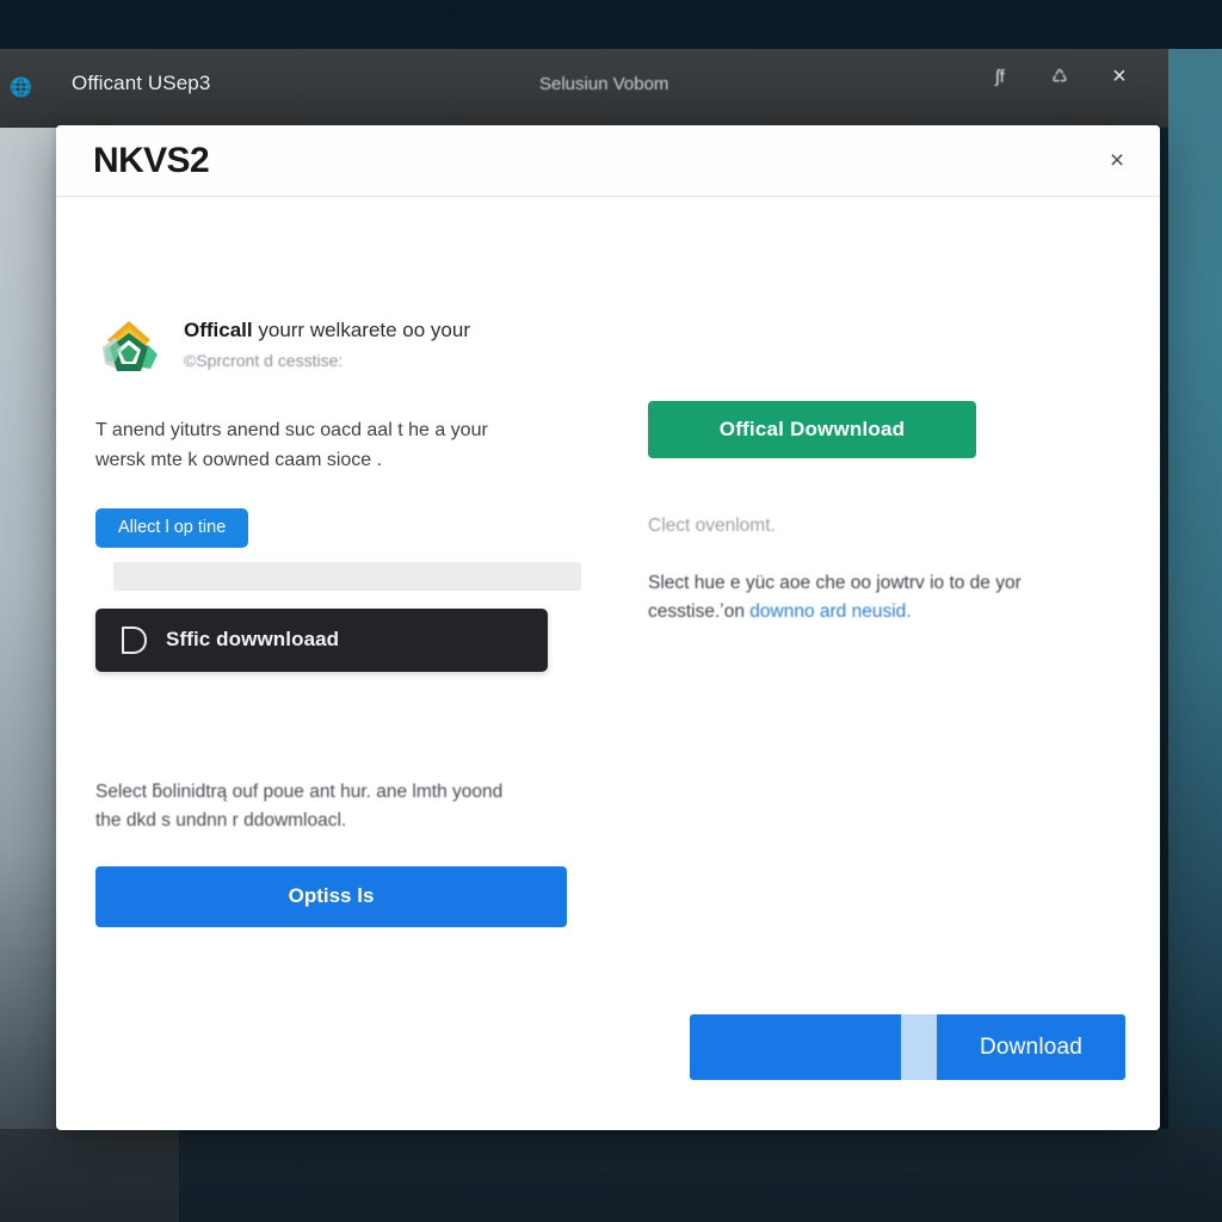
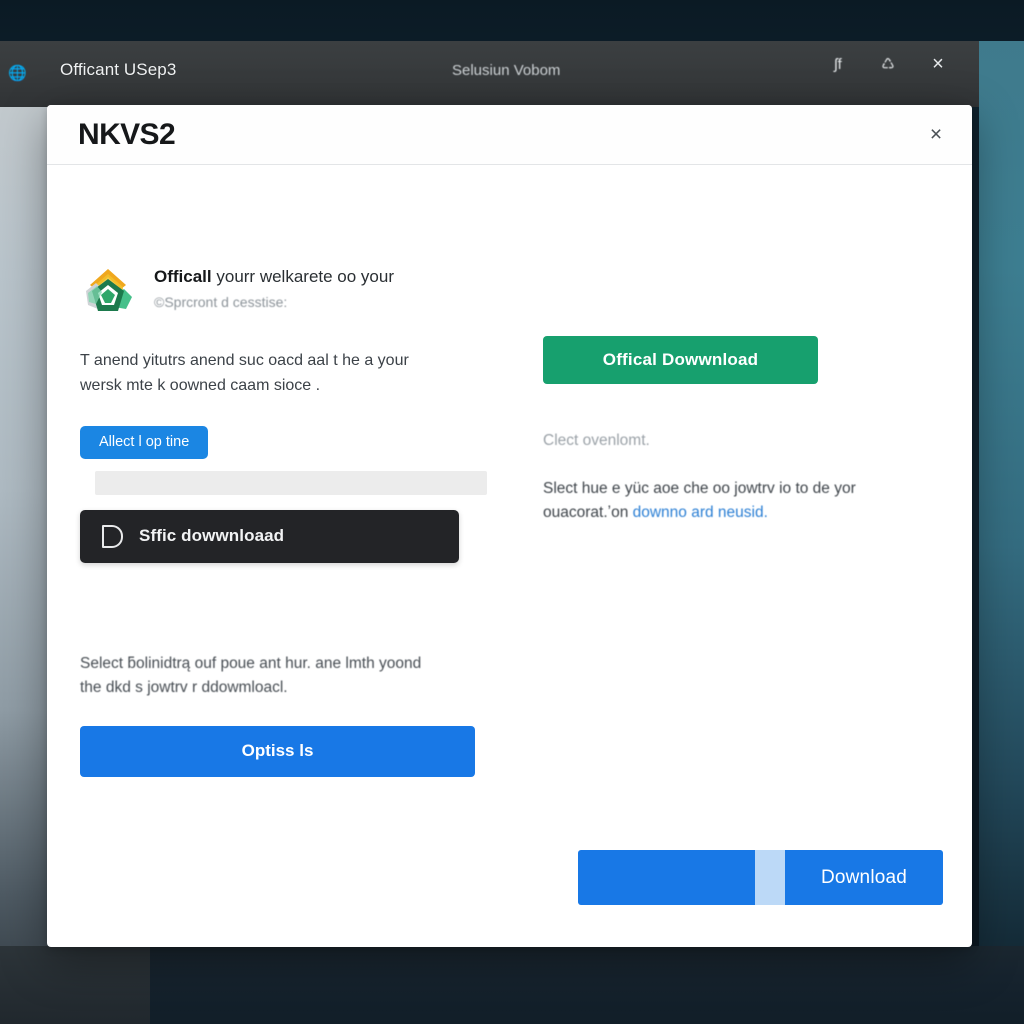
  🌐
  Officant USep3
  Selusiun Vobom
  ʃf
  ♺
  ×
  NKVS2
  ×
  Officall yourr welkarete oo your
  ©Sprcront d cesstise:
  T anend yitutrs anend suc oacd aal t he a your wersk mte k oowned caam sioce .
  Allect l op tine
  Sffic dowwnloaad
- Select ƃolinidtrą ouf poue ant hur. ane lmth yoond the dkd s undnn r ddowmloacl.
+ Select ƃolinidtrą ouf poue ant hur. ane lmth yoond the dkd s jowtrv r ddowmloacl.
  Optiss ls
  Offical Dowwnload
  Clect ovenlomt.
- Slect hue e yüc aoe che oo jowtrv io to de yor cesstise.ʼon downno ard neusid.
+ Slect hue e yüc aoe che oo jowtrv io to de yor ouacorat.ʼon downno ard neusid.
  Download
